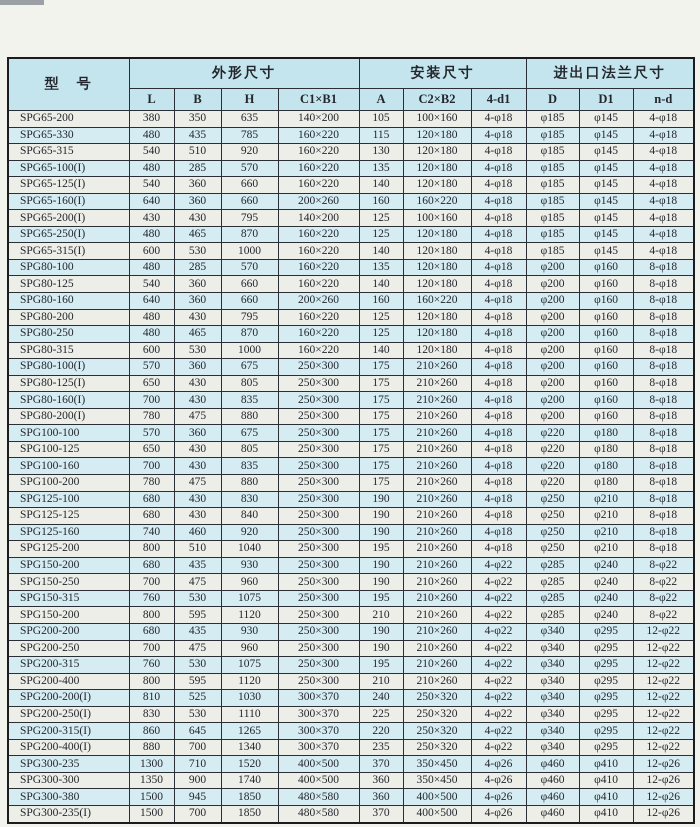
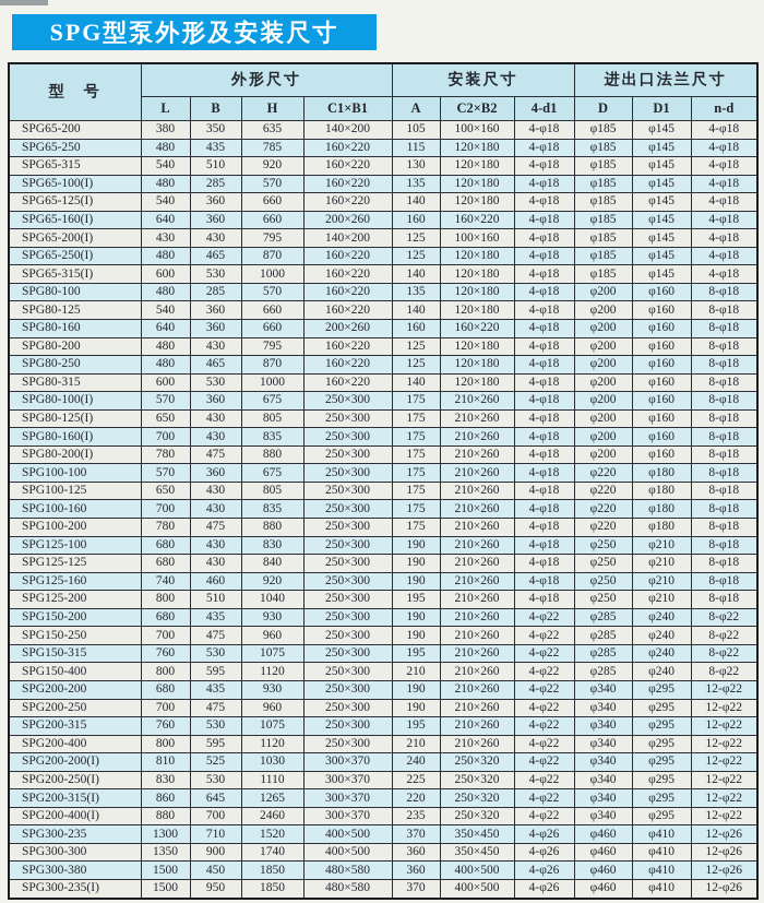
+ SPG型泵外形及安装尺寸
  型 号	外形尺寸	安装尺寸	进出口法兰尺寸
  L	B	H	C1×B1	A	C2×B2	4-d1	D	D1	n-d
  SPG65-200	380	350	635	140×200	105	100×160	4-φ18	φ185	φ145	4-φ18
- SPG65-330	480	435	785	160×220	115	120×180	4-φ18	φ185	φ145	4-φ18
+ SPG65-250	480	435	785	160×220	115	120×180	4-φ18	φ185	φ145	4-φ18
  SPG65-315	540	510	920	160×220	130	120×180	4-φ18	φ185	φ145	4-φ18
  SPG65-100(I)	480	285	570	160×220	135	120×180	4-φ18	φ185	φ145	4-φ18
  SPG65-125(I)	540	360	660	160×220	140	120×180	4-φ18	φ185	φ145	4-φ18
  SPG65-160(I)	640	360	660	200×260	160	160×220	4-φ18	φ185	φ145	4-φ18
  SPG65-200(I)	430	430	795	140×200	125	100×160	4-φ18	φ185	φ145	4-φ18
  SPG65-250(I)	480	465	870	160×220	125	120×180	4-φ18	φ185	φ145	4-φ18
  SPG65-315(I)	600	530	1000	160×220	140	120×180	4-φ18	φ185	φ145	4-φ18
  SPG80-100	480	285	570	160×220	135	120×180	4-φ18	φ200	φ160	8-φ18
  SPG80-125	540	360	660	160×220	140	120×180	4-φ18	φ200	φ160	8-φ18
  SPG80-160	640	360	660	200×260	160	160×220	4-φ18	φ200	φ160	8-φ18
  SPG80-200	480	430	795	160×220	125	120×180	4-φ18	φ200	φ160	8-φ18
  SPG80-250	480	465	870	160×220	125	120×180	4-φ18	φ200	φ160	8-φ18
  SPG80-315	600	530	1000	160×220	140	120×180	4-φ18	φ200	φ160	8-φ18
  SPG80-100(I)	570	360	675	250×300	175	210×260	4-φ18	φ200	φ160	8-φ18
  SPG80-125(I)	650	430	805	250×300	175	210×260	4-φ18	φ200	φ160	8-φ18
  SPG80-160(I)	700	430	835	250×300	175	210×260	4-φ18	φ200	φ160	8-φ18
  SPG80-200(I)	780	475	880	250×300	175	210×260	4-φ18	φ200	φ160	8-φ18
  SPG100-100	570	360	675	250×300	175	210×260	4-φ18	φ220	φ180	8-φ18
  SPG100-125	650	430	805	250×300	175	210×260	4-φ18	φ220	φ180	8-φ18
  SPG100-160	700	430	835	250×300	175	210×260	4-φ18	φ220	φ180	8-φ18
  SPG100-200	780	475	880	250×300	175	210×260	4-φ18	φ220	φ180	8-φ18
  SPG125-100	680	430	830	250×300	190	210×260	4-φ18	φ250	φ210	8-φ18
  SPG125-125	680	430	840	250×300	190	210×260	4-φ18	φ250	φ210	8-φ18
  SPG125-160	740	460	920	250×300	190	210×260	4-φ18	φ250	φ210	8-φ18
  SPG125-200	800	510	1040	250×300	195	210×260	4-φ18	φ250	φ210	8-φ18
  SPG150-200	680	435	930	250×300	190	210×260	4-φ22	φ285	φ240	8-φ22
  SPG150-250	700	475	960	250×300	190	210×260	4-φ22	φ285	φ240	8-φ22
  SPG150-315	760	530	1075	250×300	195	210×260	4-φ22	φ285	φ240	8-φ22
- SPG150-200	800	595	1120	250×300	210	210×260	4-φ22	φ285	φ240	8-φ22
+ SPG150-400	800	595	1120	250×300	210	210×260	4-φ22	φ285	φ240	8-φ22
  SPG200-200	680	435	930	250×300	190	210×260	4-φ22	φ340	φ295	12-φ22
  SPG200-250	700	475	960	250×300	190	210×260	4-φ22	φ340	φ295	12-φ22
  SPG200-315	760	530	1075	250×300	195	210×260	4-φ22	φ340	φ295	12-φ22
  SPG200-400	800	595	1120	250×300	210	210×260	4-φ22	φ340	φ295	12-φ22
  SPG200-200(I)	810	525	1030	300×370	240	250×320	4-φ22	φ340	φ295	12-φ22
  SPG200-250(I)	830	530	1110	300×370	225	250×320	4-φ22	φ340	φ295	12-φ22
  SPG200-315(I)	860	645	1265	300×370	220	250×320	4-φ22	φ340	φ295	12-φ22
- SPG200-400(I)	880	700	1340	300×370	235	250×320	4-φ22	φ340	φ295	12-φ22
+ SPG200-400(I)	880	700	2460	300×370	235	250×320	4-φ22	φ340	φ295	12-φ22
  SPG300-235	1300	710	1520	400×500	370	350×450	4-φ26	φ460	φ410	12-φ26
  SPG300-300	1350	900	1740	400×500	360	350×450	4-φ26	φ460	φ410	12-φ26
- SPG300-380	1500	945	1850	480×580	360	400×500	4-φ26	φ460	φ410	12-φ26
+ SPG300-380	1500	450	1850	480×580	360	400×500	4-φ26	φ460	φ410	12-φ26
- SPG300-235(I)	1500	700	1850	480×580	370	400×500	4-φ26	φ460	φ410	12-φ26
+ SPG300-235(I)	1500	950	1850	480×580	370	400×500	4-φ26	φ460	φ410	12-φ26
